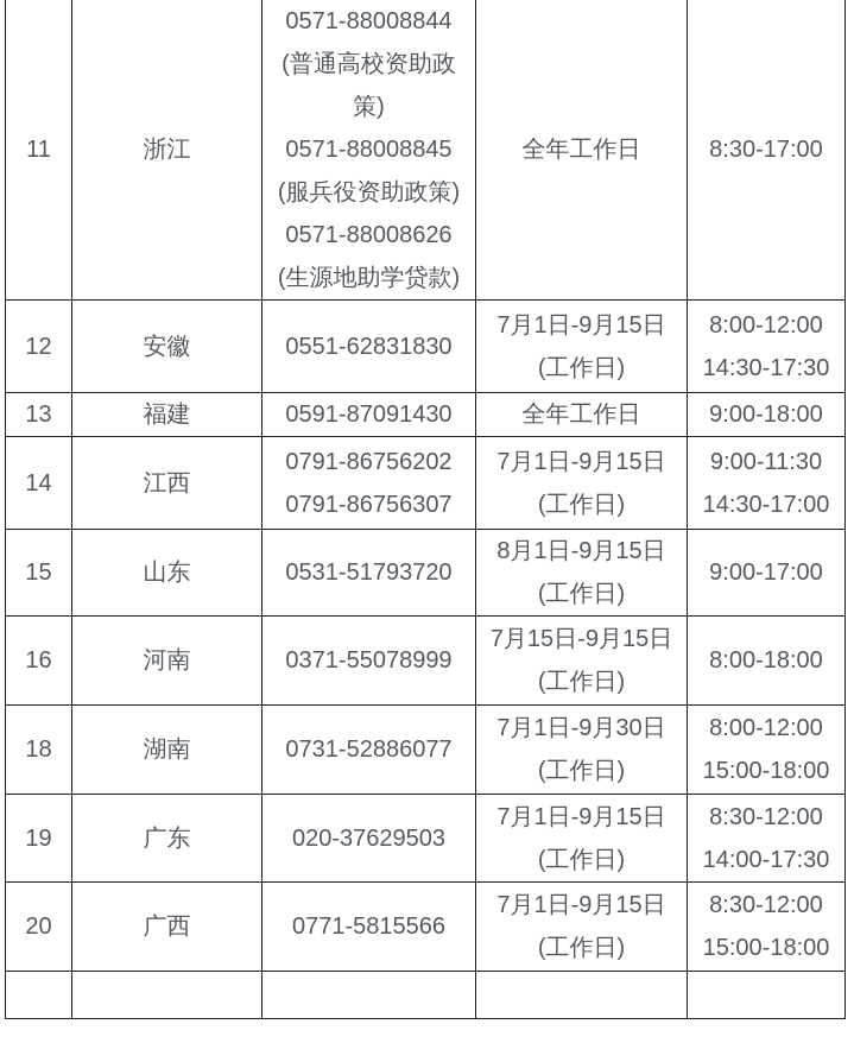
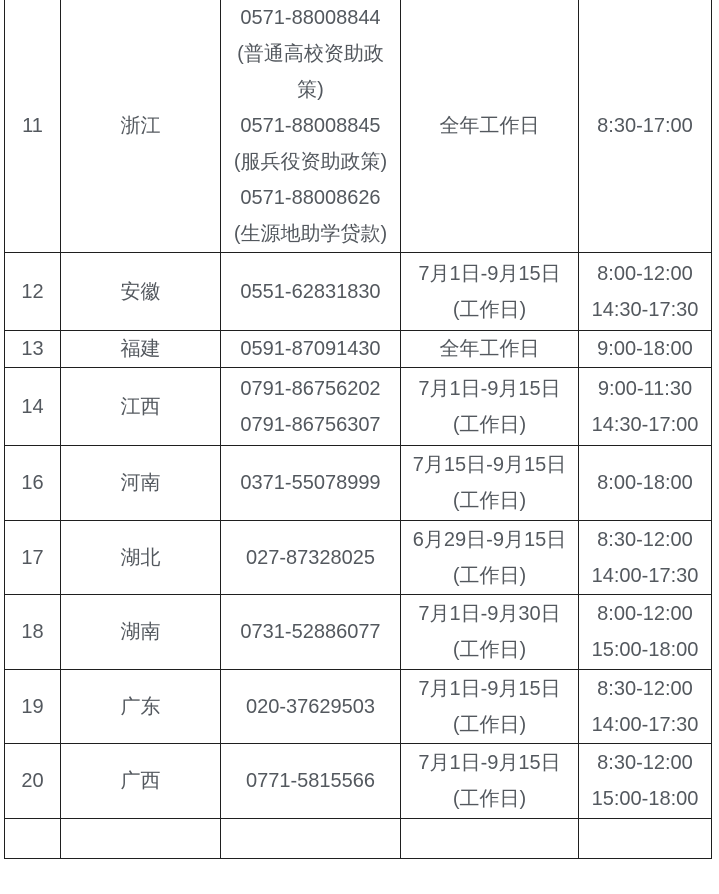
  11	浙江	0571-88008844(普通高校资助政策)0571-88008845(服兵役资助政策)0571-88008626(生源地助学贷款)	全年工作日	8:30-17:00
  12	安徽	0551-62831830	7月1日-9月15日(工作日)	8:00-12:0014:30-17:30
  13	福建	0591-87091430	全年工作日	9:00-18:00
  14	江西	0791-867562020791-86756307	7月1日-9月15日(工作日)	9:00-11:3014:30-17:00
- 15	山东	0531-51793720	8月1日-9月15日(工作日)	9:00-17:00
  16	河南	0371-55078999	7月15日-9月15日(工作日)	8:00-18:00
+ 17	湖北	027-87328025	6月29日-9月15日(工作日)	8:30-12:0014:00-17:30
  18	湖南	0731-52886077	7月1日-9月30日(工作日)	8:00-12:0015:00-18:00
  19	广东	020-37629503	7月1日-9月15日(工作日)	8:30-12:0014:00-17:30
  20	广西	0771-5815566	7月1日-9月15日(工作日)	8:30-12:0015:00-18:00
